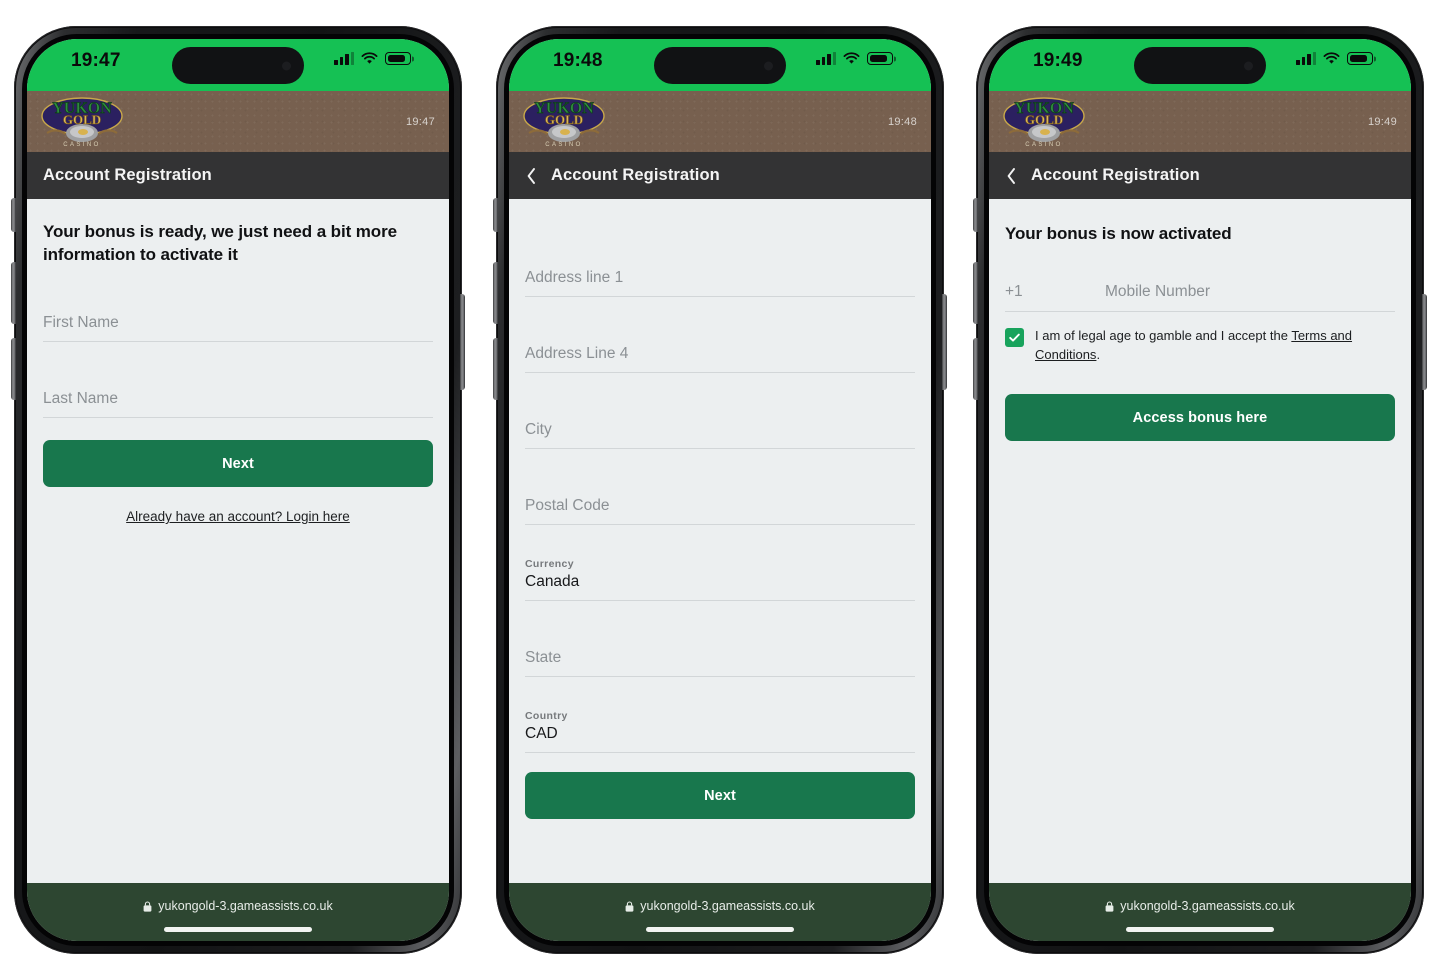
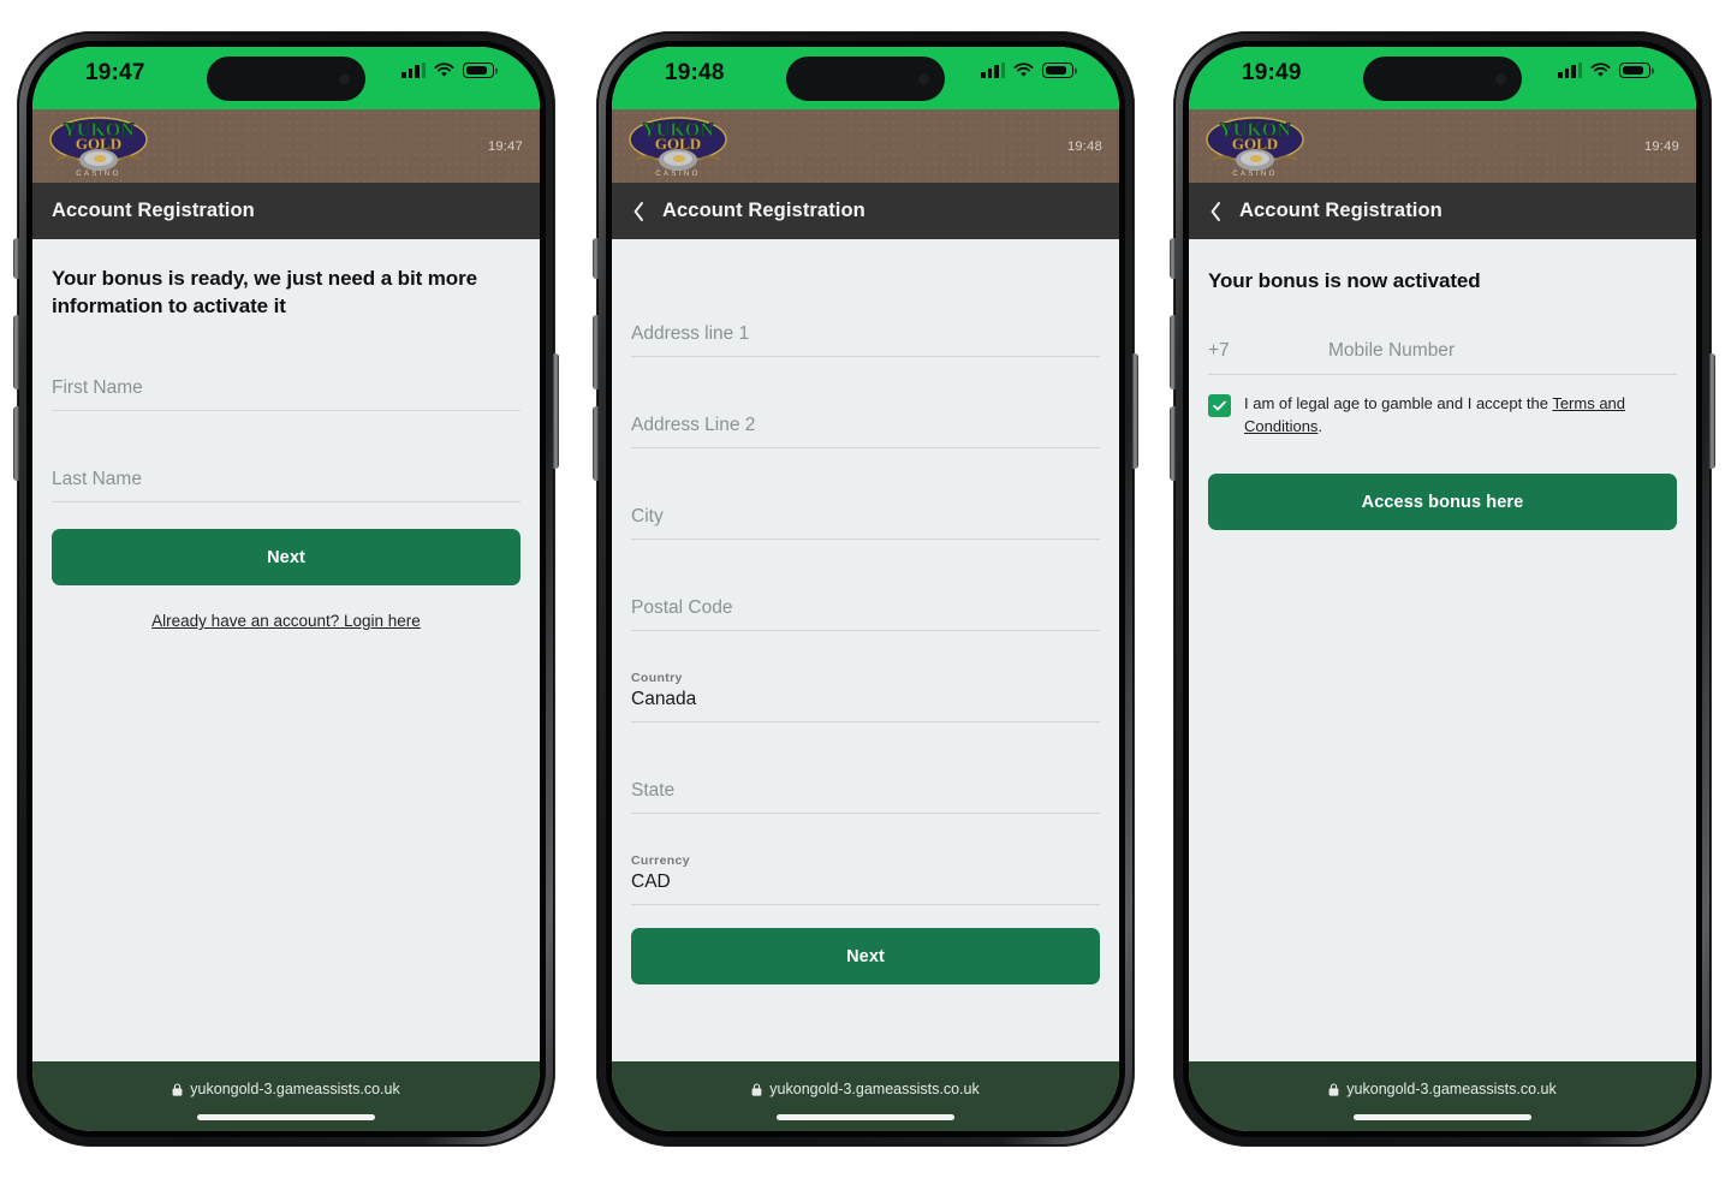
  19:47
  YUKON
  GOLD
  19:47
  Account Registration
  Your bonus is ready, we just need a bit more information to activate it
  First Name
  Last Name
  Next
  Already have an account? Login here
  yukongold-3.gameassists.co.uk
  19:48
  YUKON
  GOLD
  19:48
  Account Registration
  Address line 1
- Address Line 4
+ Address Line 2
  City
  Postal Code
- Currency
+ Country
  Canada
  State
- Country
+ Currency
  CAD
  Next
  yukongold-3.gameassists.co.uk
  19:49
  YUKON
  GOLD
  19:49
  Account Registration
  Your bonus is now activated
- +1
+ +7
  Mobile Number
  I am of legal age to gamble and I accept the Terms and Conditions.
  Access bonus here
  yukongold-3.gameassists.co.uk
